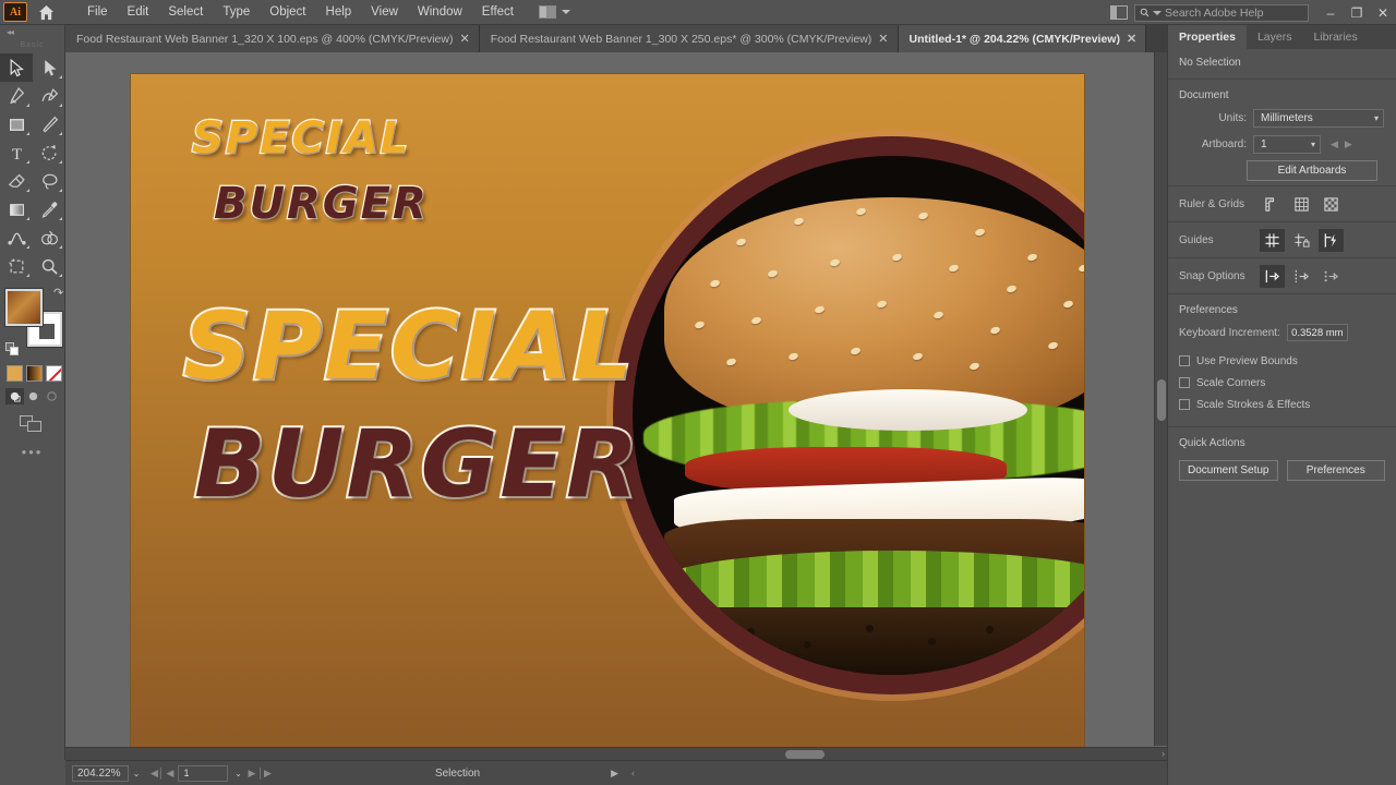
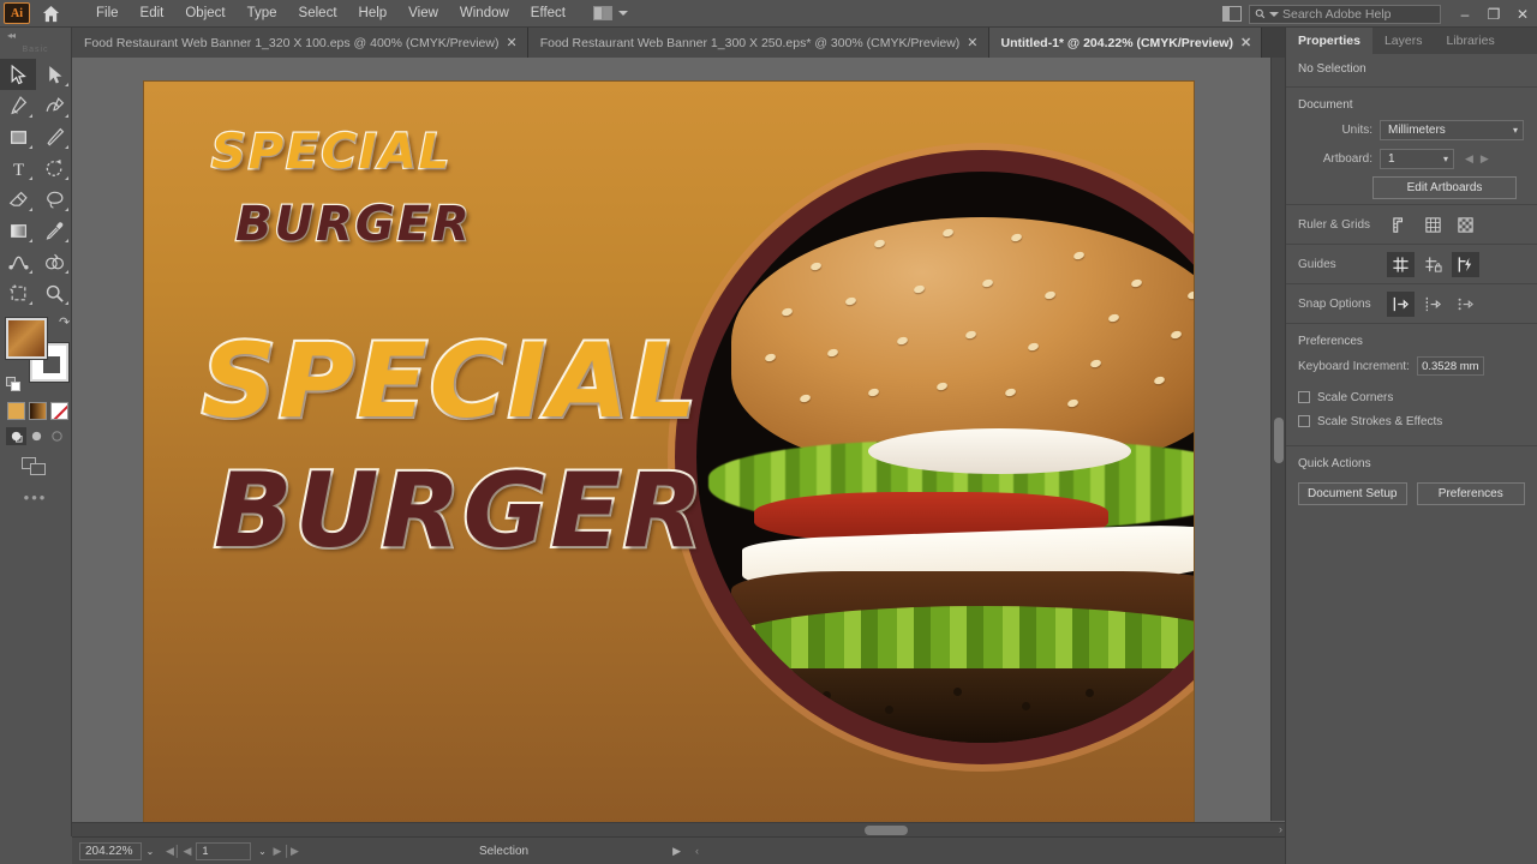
  Ai
  File
  Edit
- Select
+ Object
  Type
- Object
+ Select
  Help
  View
  Window
  Effect
  Search Adobe Help
  –
  ❐
  ✕
  Food Restaurant Web Banner 1_320 X 100.eps @ 400% (CMYK/Preview)
  ✕
  Food Restaurant Web Banner 1_300 X 250.eps* @ 300% (CMYK/Preview)
  ✕
  Untitled-1* @ 204.22% (CMYK/Preview)
  ✕
  ◂◂
  T
  ↷
  •••
  SPECIAL
  BURGER
  SPECIAL
  BURGER
  ›
  204.22%
  ⌄
  ◀│
  ◀
  1
  ⌄
  ▶
  │▶
  Selection
  ▶
  ‹
  Properties
  Layers
  Libraries
  No Selection
  Document
  Units:
  Millimeters
  ▾
  Artboard:
  1
  ▾
  ◀
  ▶
  Edit Artboards
  Ruler & Grids
  Guides
  Snap Options
  Preferences
  Keyboard Increment:
  0.3528 mm
- Use Preview Bounds
  Scale Corners
  Scale Strokes & Effects
  Quick Actions
  Document Setup
  Preferences
